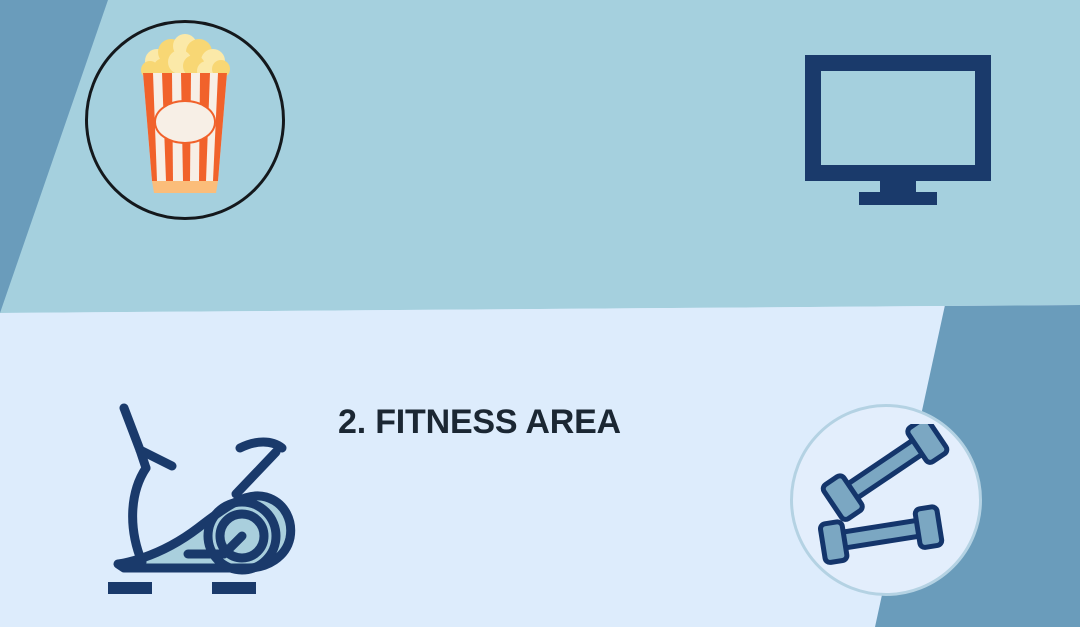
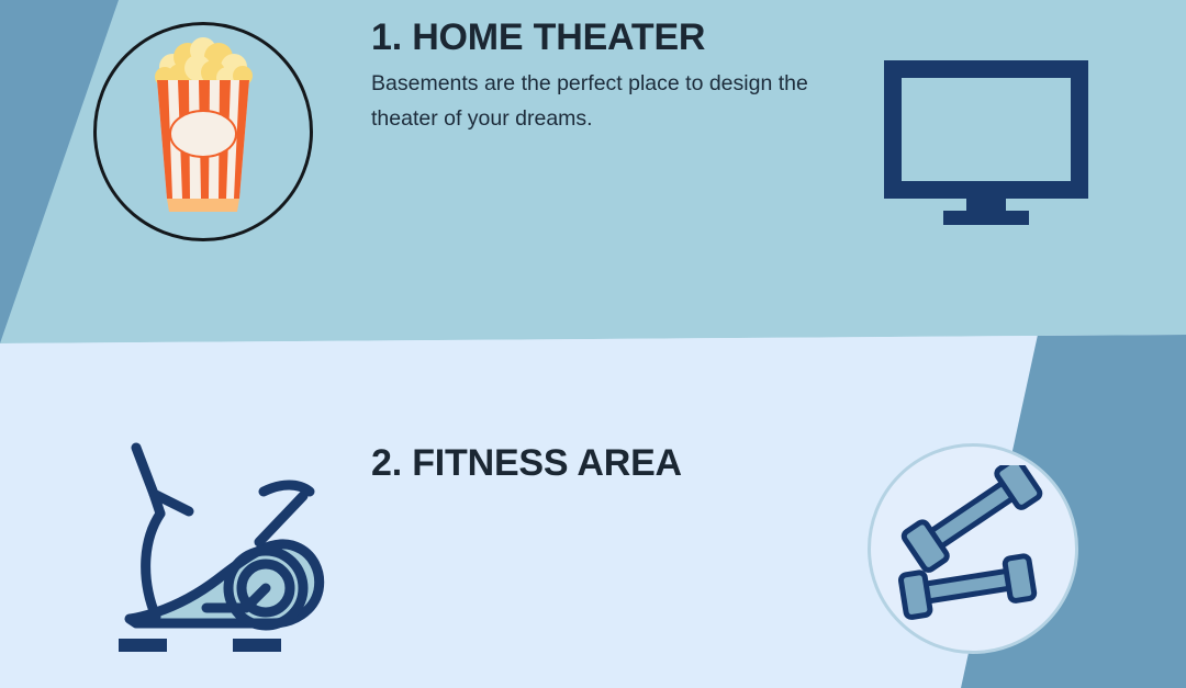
+ 1. HOME THEATER
+ Basements are the perfect place to design the theater of your dreams.
  2. FITNESS AREA
